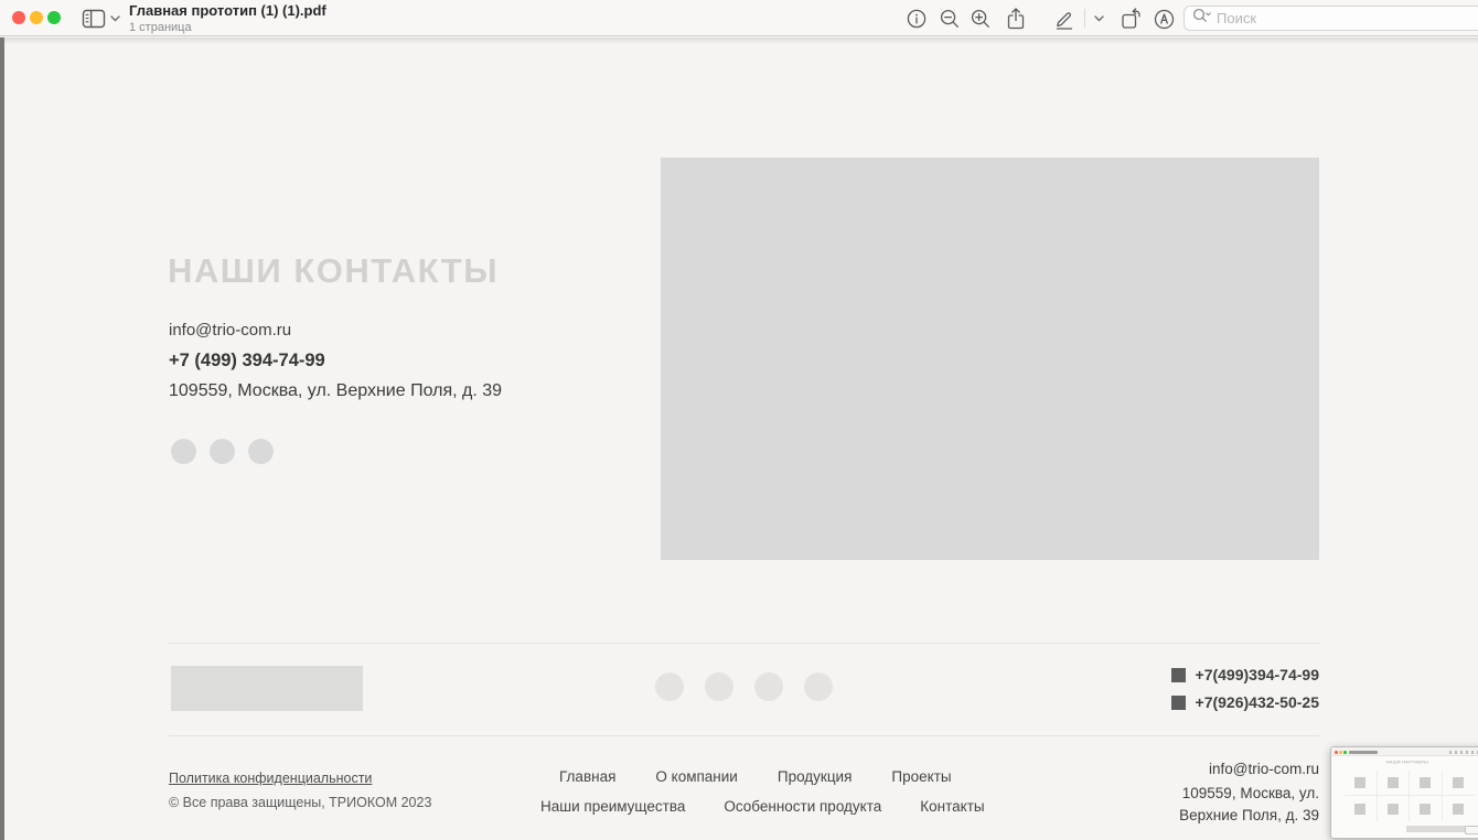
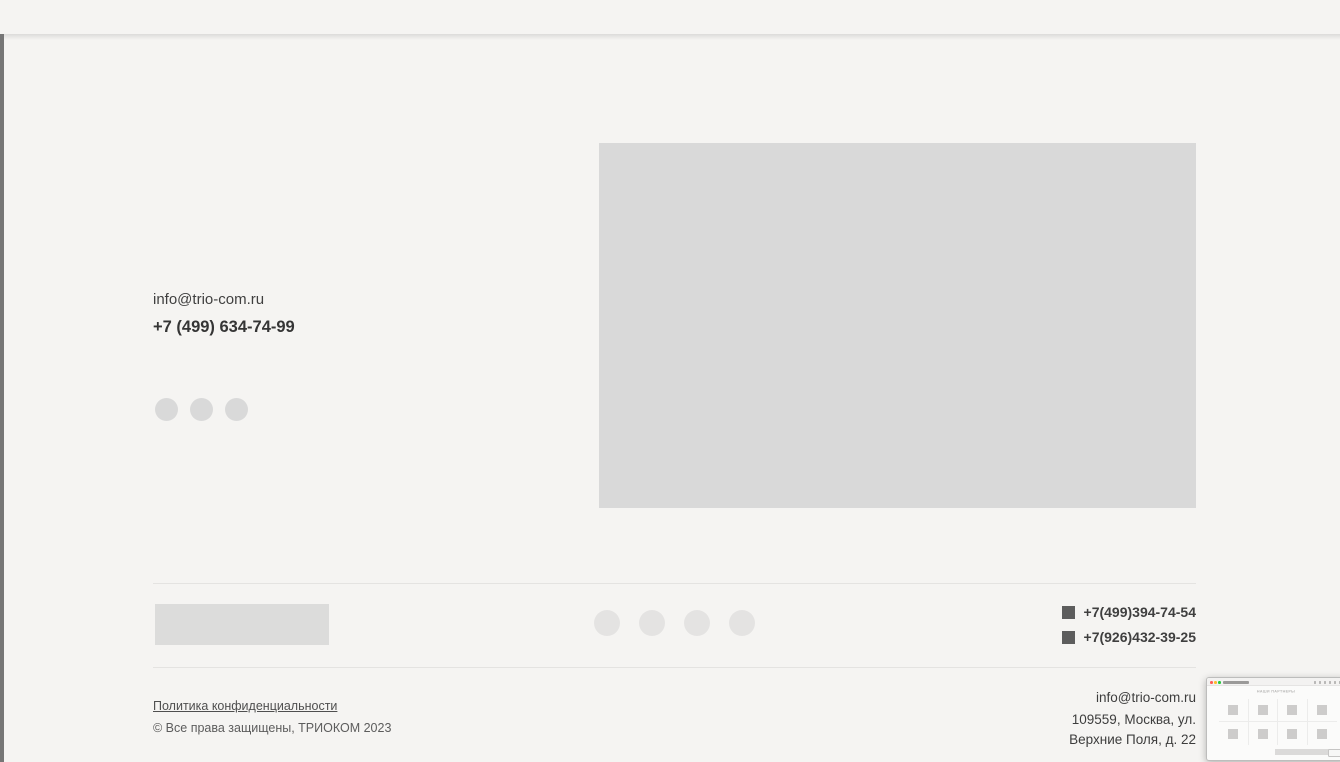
- Главная прототип (1) (1).pdf
- 1 страница
- Поиск
- НАШИ КОНТАКТЫ
  info@trio-com.ru
- +7 (499) 394-74-99
+ +7 (499) 634-74-99
- 109559, Москва, ул. Верхние Поля, д. 39
- +7(499)394-74-99
+ +7(499)394-74-54
- +7(926)432-50-25
+ +7(926)432-39-25
  Политика конфиденциальности
  © Все права защищены, ТРИОКОМ 2023
- Главная
- О компании
- Продукция
- Проекты
- Наши преимущества
- Особенности продукта
- Контакты
  info@trio-com.ru
  109559, Москва, ул.
- Верхние Поля, д. 39
+ Верхние Поля, д. 22
